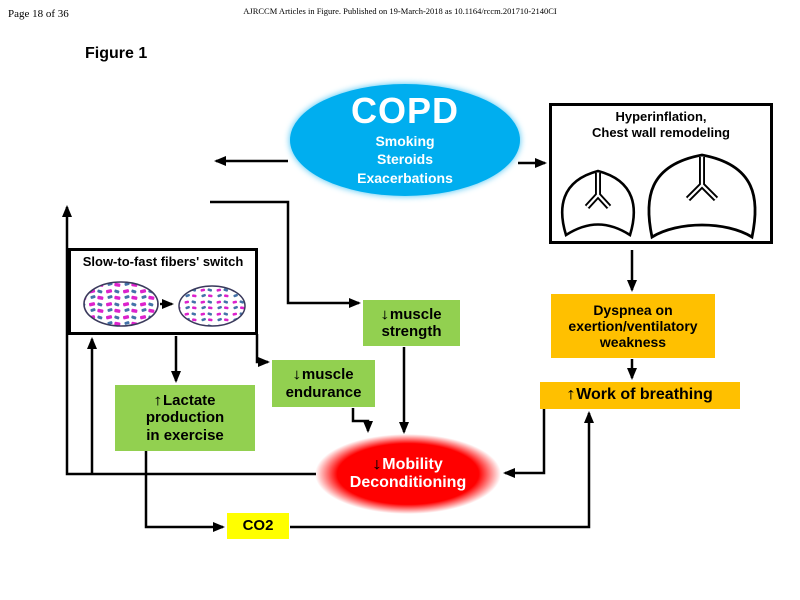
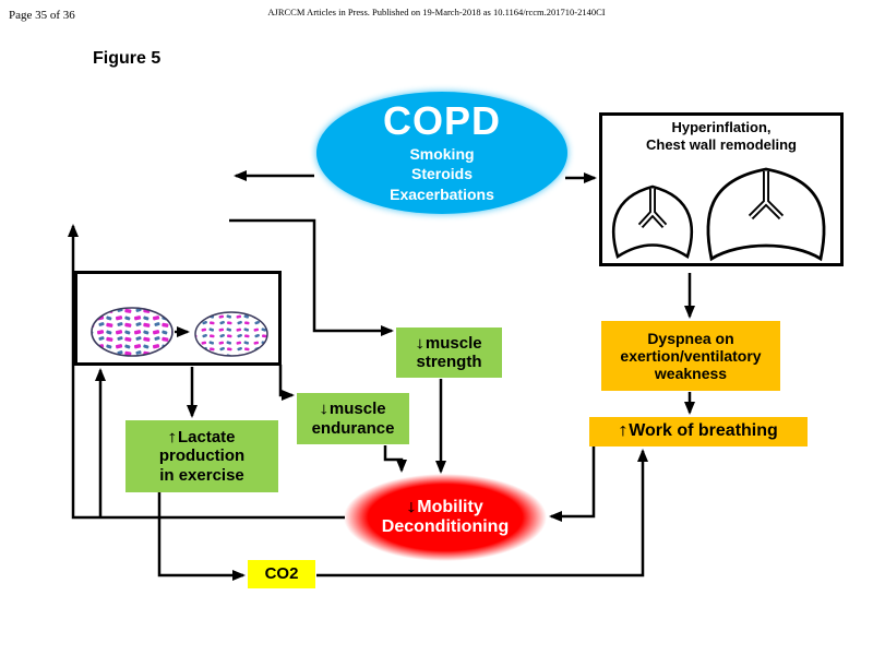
- Page 18 of 36
+ Page 35 of 36
- AJRCCM Articles in Figure. Published on 19-March-2018 as 10.1164/rccm.201710-2140CI
+ AJRCCM Articles in Press. Published on 19-March-2018 as 10.1164/rccm.201710-2140CI
- Figure 1
+ Figure 5
  COPD
  Smoking
  Steroids
  Exacerbations
  Hyperinflation,
  Chest wall remodeling
- Slow-to-fast fibers' switch
  ↓muscle strength
  ↓muscle endurance
  ↑Lactate production
  in exercise
  Dyspnea on
  exertion/ventilatory
  weakness
  ↑
  Work of breathing
  ↓Mobility
  Deconditioning
  CO2
